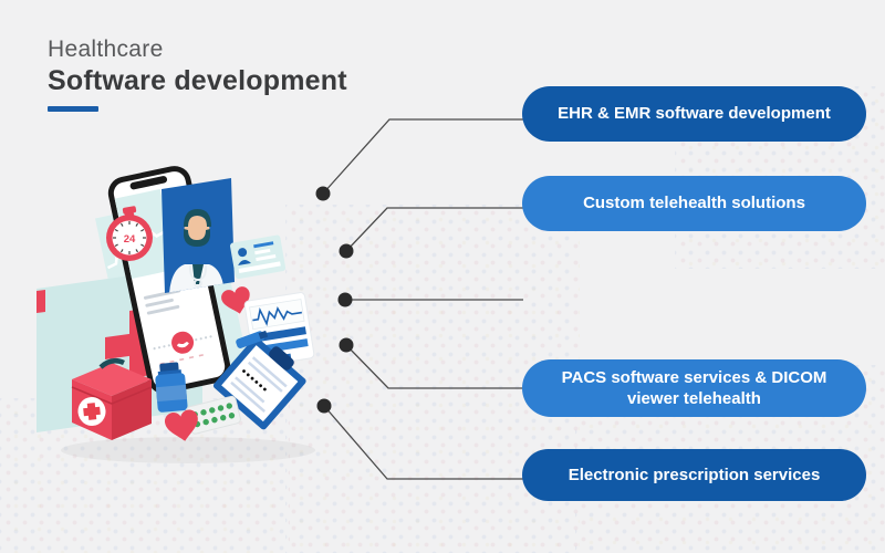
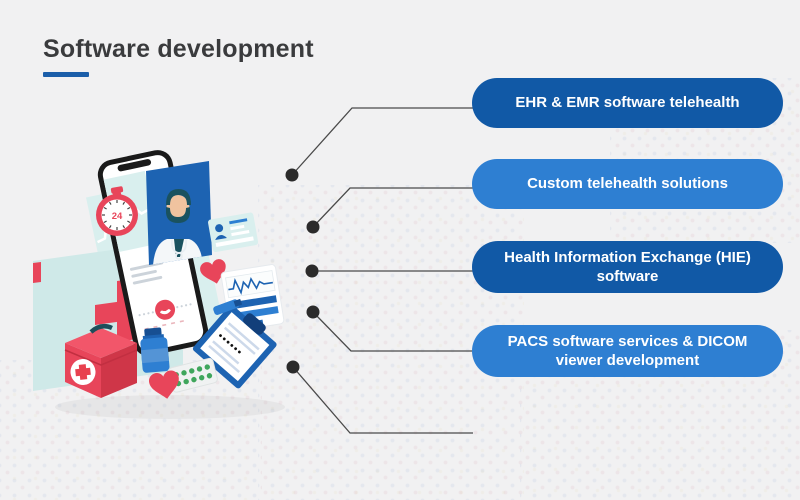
- Healthcare
  Software development
- EHR & EMR software development
+ EHR & EMR software telehealth
  Custom telehealth solutions
+ Health Information Exchange (HIE) software
- PACS software services & DICOM viewer telehealth
+ PACS software services & DICOM viewer development
- Electronic prescription services
  24
